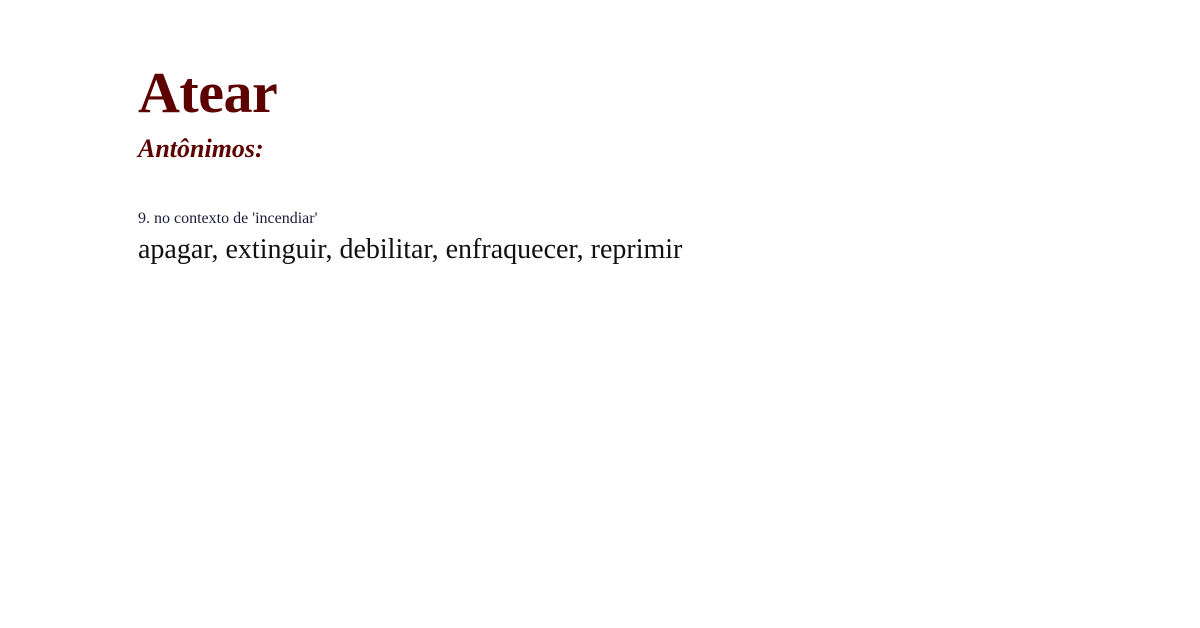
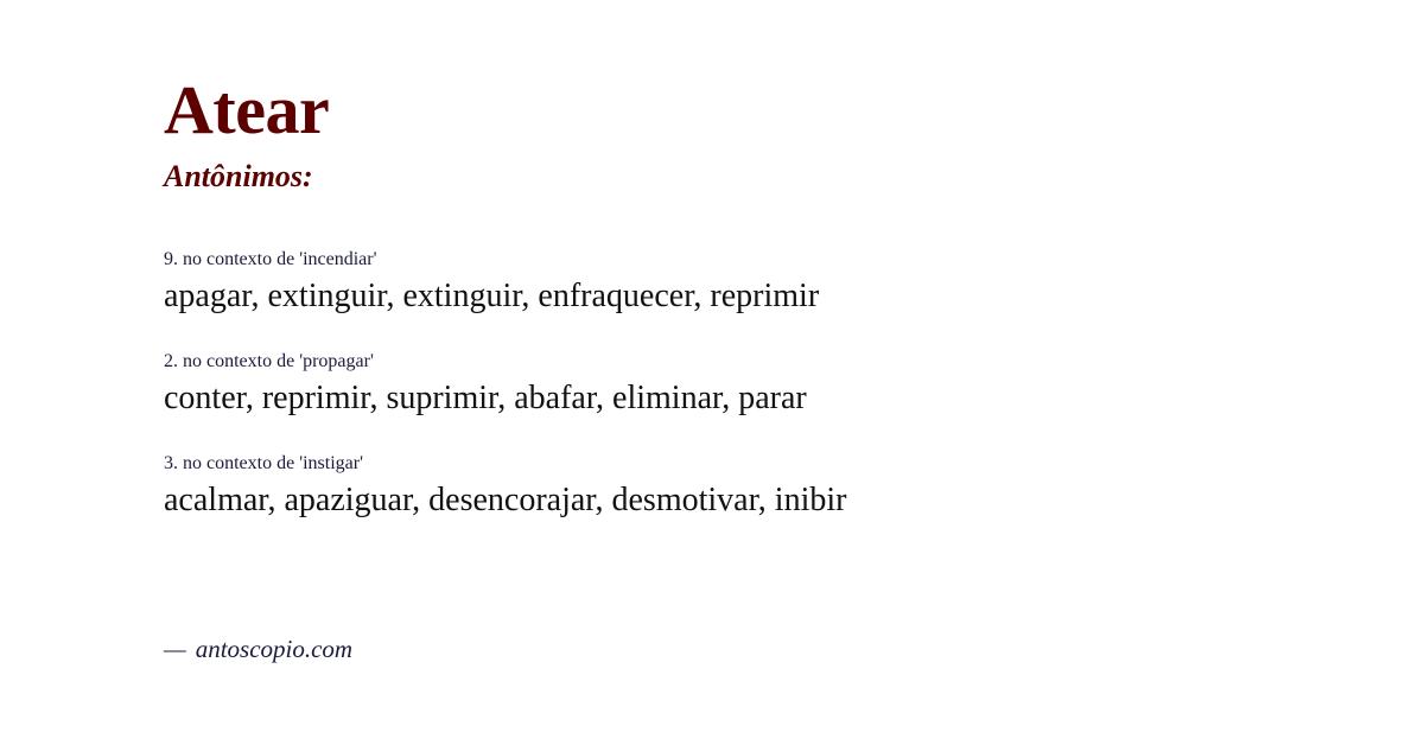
  Atear
  Antônimos:
  9. no contexto de 'incendiar'
- apagar, extinguir, debilitar, enfraquecer, reprimir
+ apagar, extinguir, extinguir, enfraquecer, reprimir
+ 2. no contexto de 'propagar'
+ conter, reprimir, suprimir, abafar, eliminar, parar
+ 3. no contexto de 'instigar'
+ acalmar, apaziguar, desencorajar, desmotivar, inibir
+ — antoscopio.com
